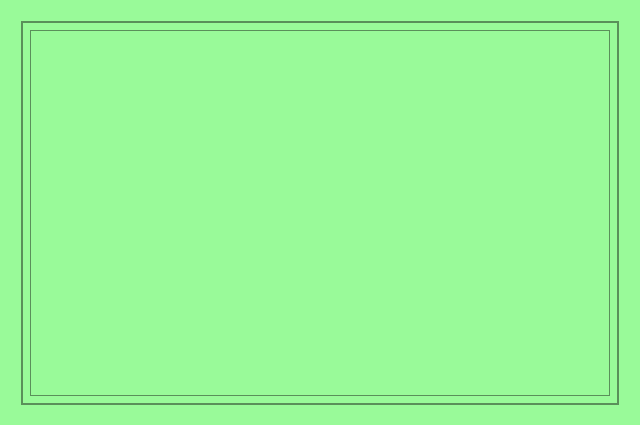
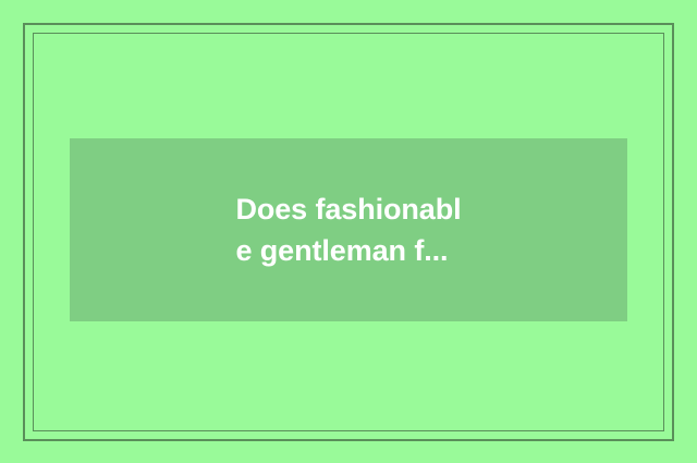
+ Does fashionabl
+ e gentleman f...
